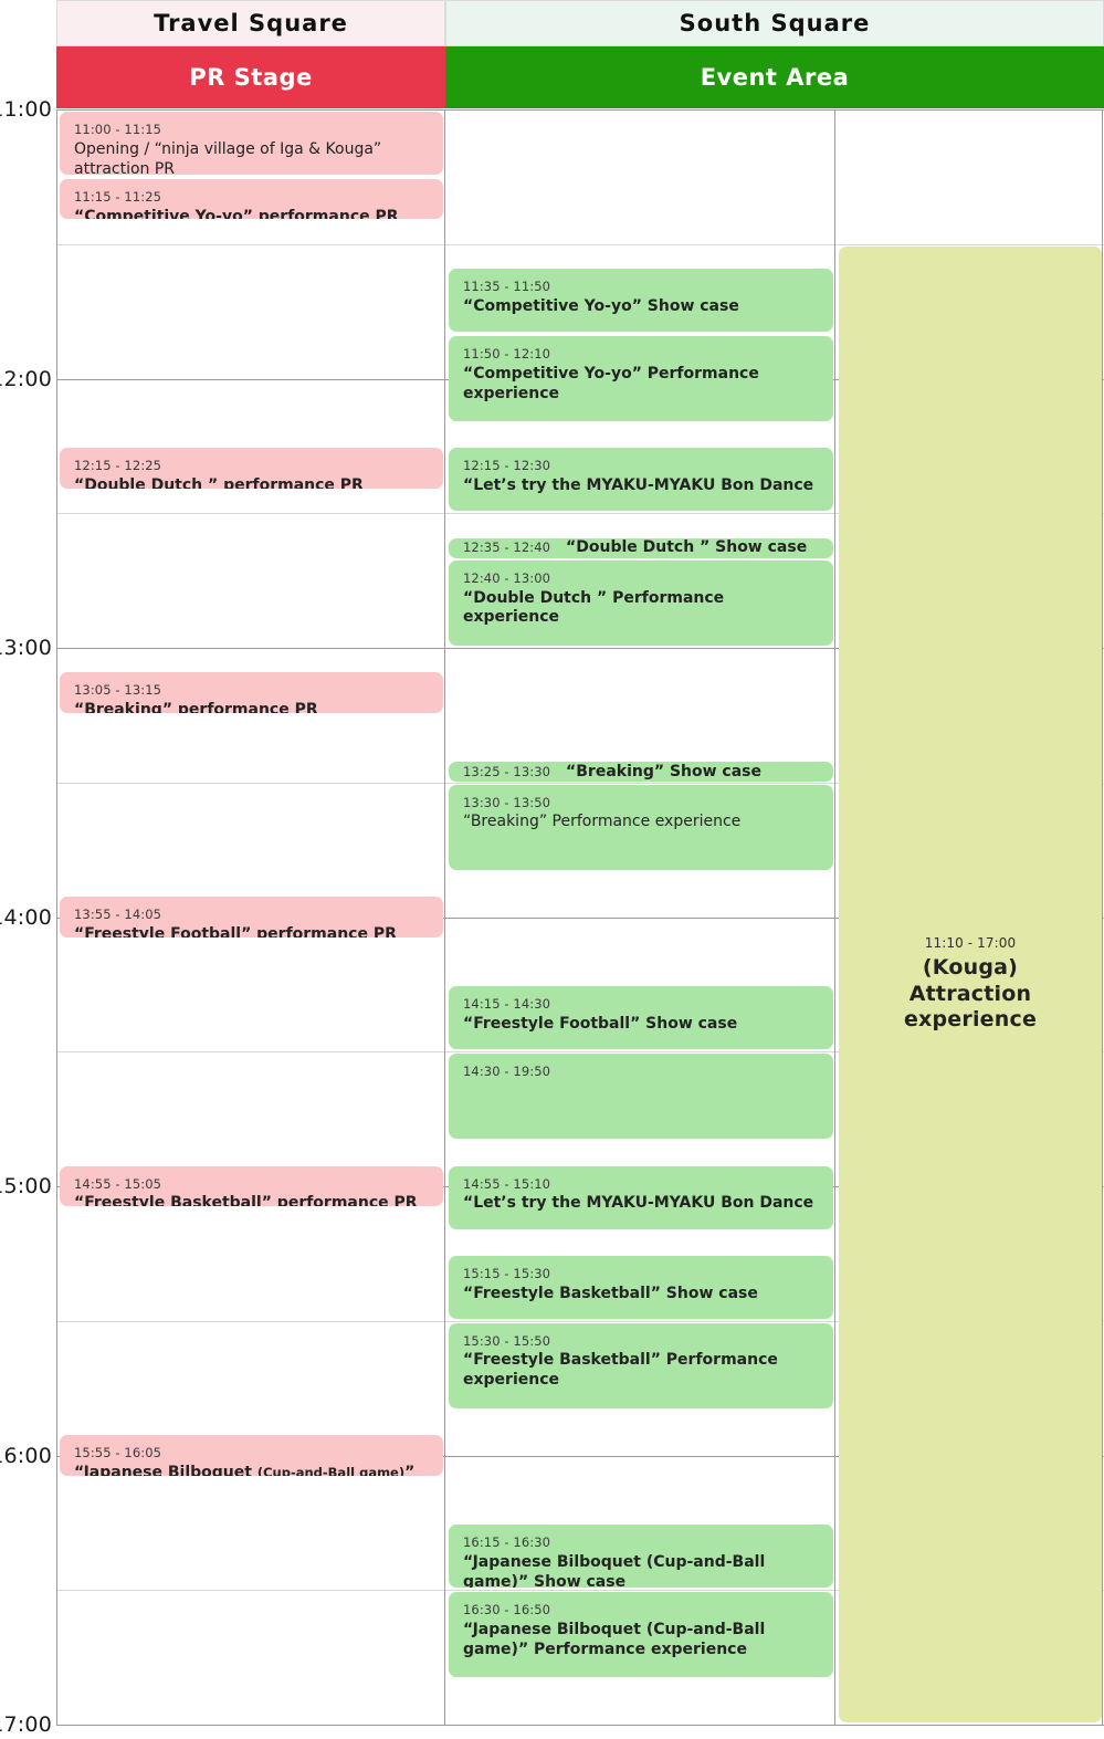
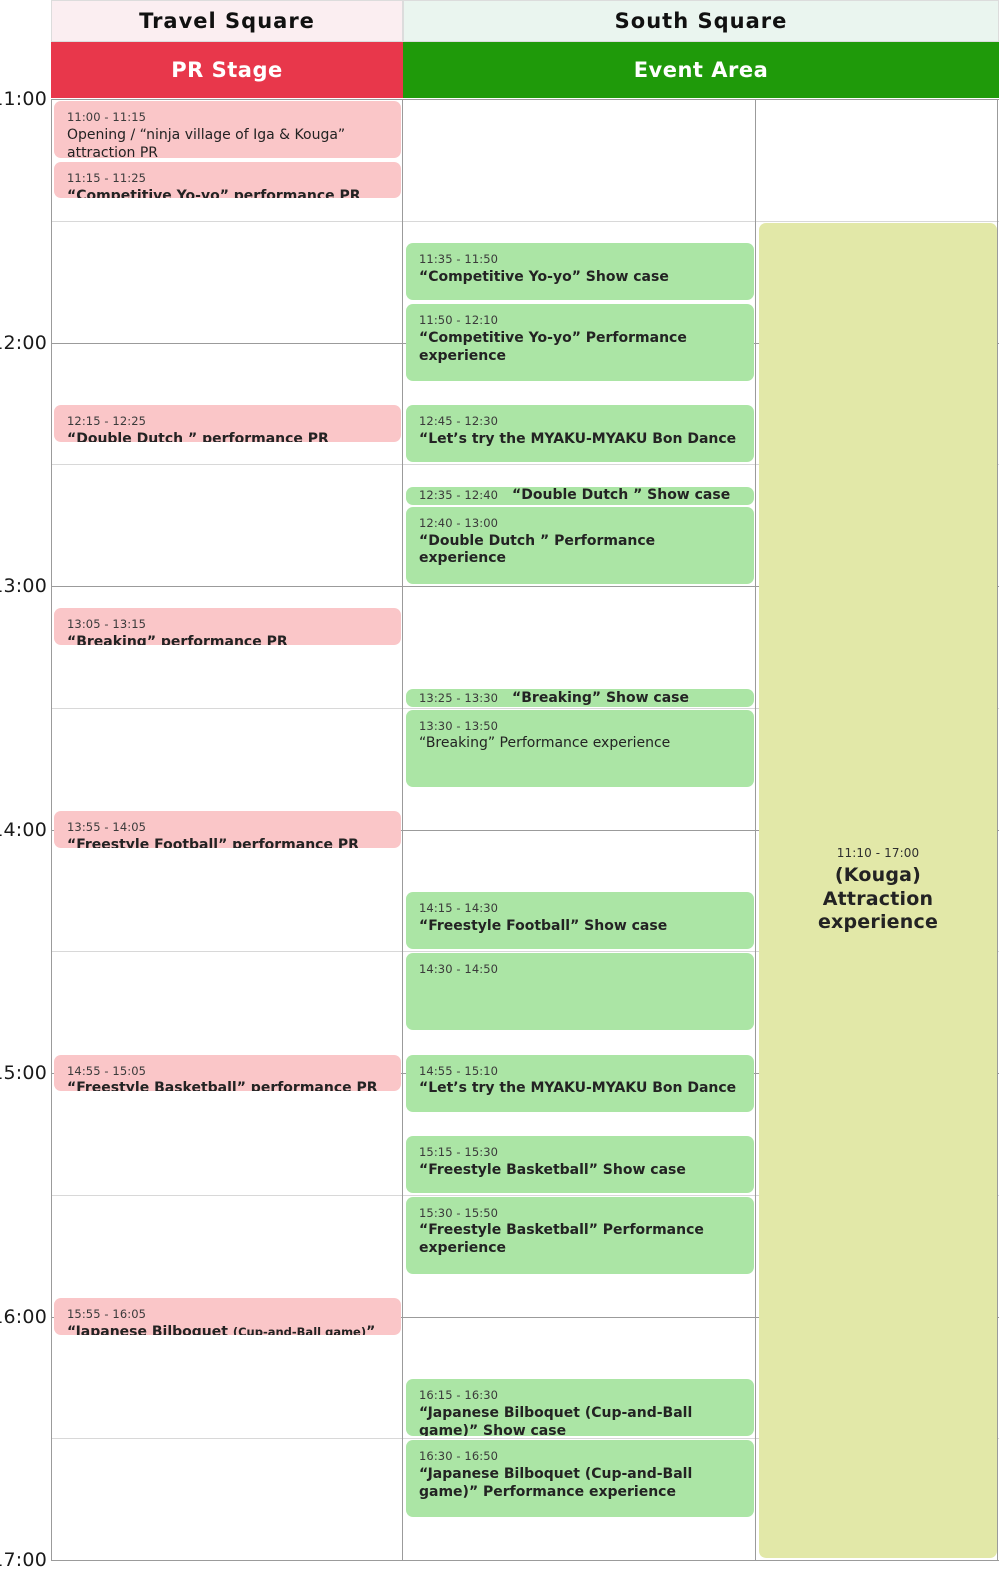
  1:00
  2:00
  3:00
  4:00
  5:00
  6:00
  7:00
  Travel Square
  South Square
  PR Stage
  Event Area
  11:00 - 11:15
  Opening / “ninja village of Iga & Kouga” attraction PR
  11:15 - 11:25
  “Competitive Yo-yo” performance PR
  12:15 - 12:25
  “Double Dutch ” performance PR
  13:05 - 13:15
  “Breaking” performance PR
  13:55 - 14:05
  “Freestyle Football” performance PR
  14:55 - 15:05
  “Freestyle Basketball” performance PR
  15:55 - 16:05
  “Japanese Bilboquet (Cup-and-Ball game)”
  11:35 - 11:50
  “Competitive Yo-yo” Show case
  11:50 - 12:10
  “Competitive Yo-yo” Performance experience
- 12:15 - 12:30
+ 12:45 - 12:30
  “Let’s try the MYAKU-MYAKU Bon Dance
  12:35 - 12:40
  “Double Dutch ” Show case
  12:40 - 13:00
  “Double Dutch ” Performance experience
  13:25 - 13:30
  “Breaking” Show case
  13:30 - 13:50
  “Breaking” Performance experience
  14:15 - 14:30
  “Freestyle Football” Show case
- 14:30 - 19:50
+ 14:30 - 14:50
  14:55 - 15:10
  “Let’s try the MYAKU-MYAKU Bon Dance
  15:15 - 15:30
  “Freestyle Basketball” Show case
  15:30 - 15:50
  “Freestyle Basketball” Performance experience
  16:15 - 16:30
  “Japanese Bilboquet (Cup-and-Ball game)” Show case
  16:30 - 16:50
  “Japanese Bilboquet (Cup-and-Ball game)” Performance experience
  11:10 - 17:00
  (Kouga)
  Attraction experience
